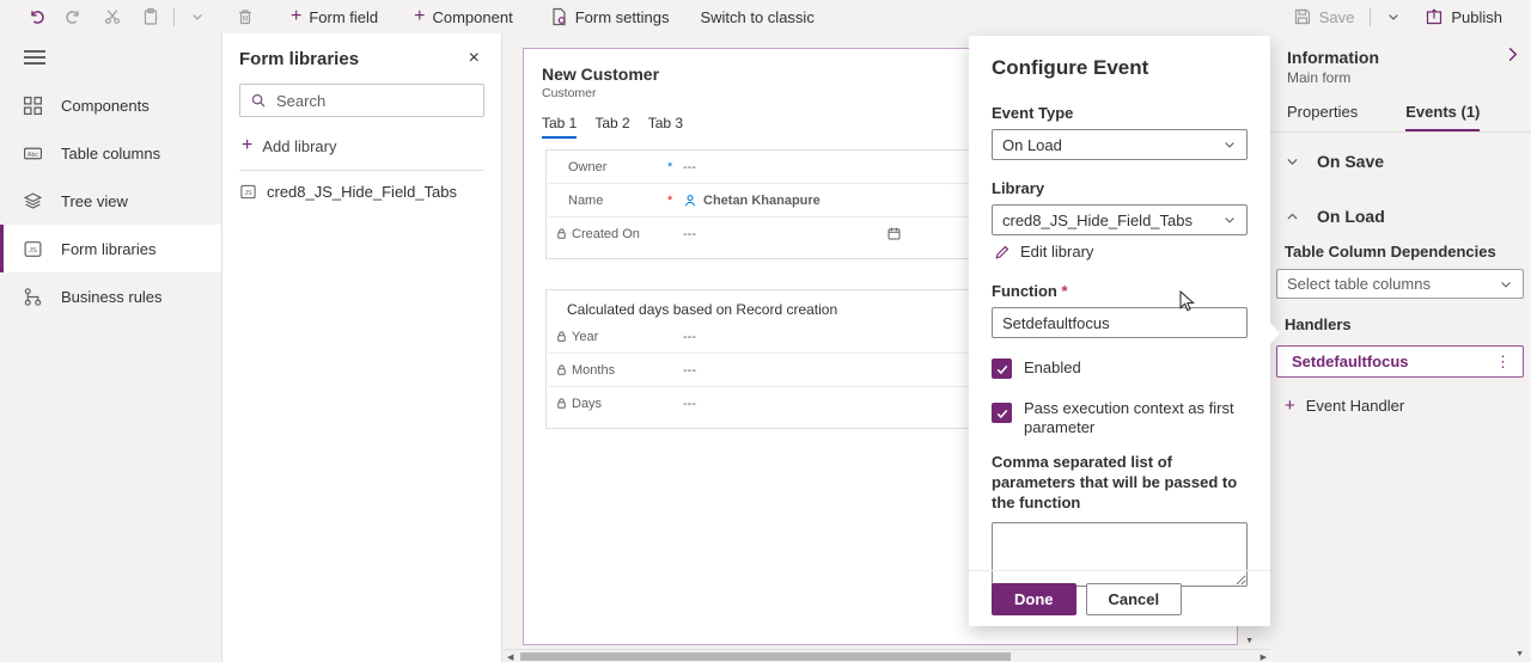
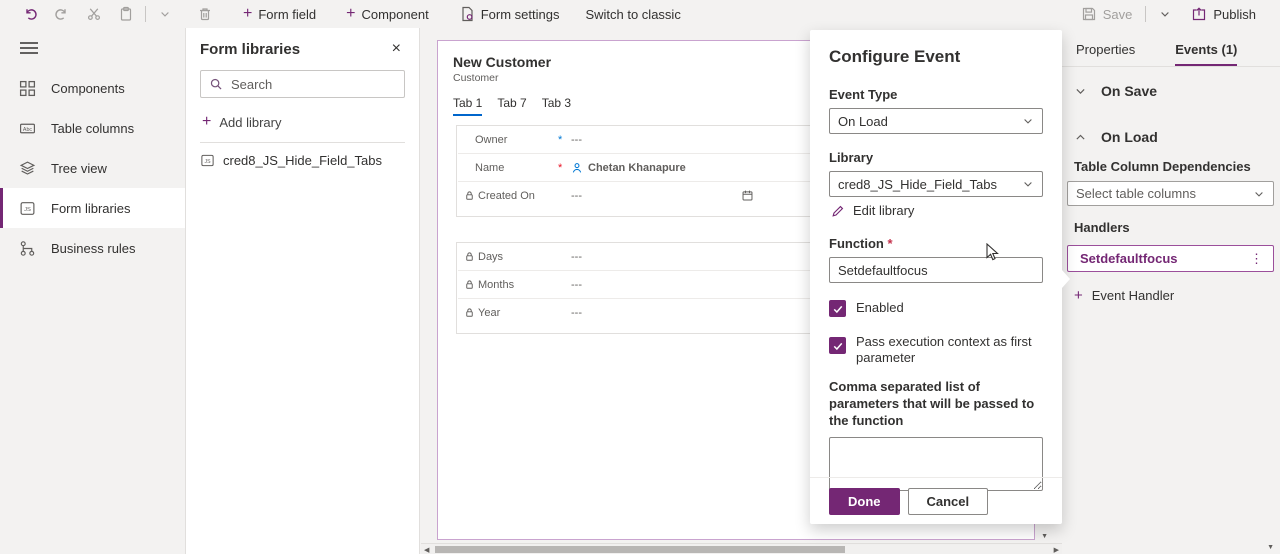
  +
  Form field
  +
  Component
  Form settings
  Switch to classic
  Save
  Publish
  Components
  Table columns
  Tree view
  Form libraries
  Business rules
  Form libraries
  ×
  Search
  +
  Add library
  cred8_JS_Hide_Field_Tabs
  New Customer
  Customer
  Tab 1
- Tab 2
+ Tab 7
  Tab 3
  Owner
  *
  ---
  Name
  *
  Chetan Khanapure
  Created On
  ---
- Calculated days based on Record creation
- Year
+ Days
  ---
  Months
  ---
- Days
+ Year
  ---
- Information
- Main form
  Properties
  Events (1)
  On Save
  On Load
  Table Column Dependencies
  Select table columns
  Handlers
  Setdefaultfocus
  ⋮
  +
  Event Handler
  Configure Event
  Event Type
  On Load
  Library
  cred8_JS_Hide_Field_Tabs
  Edit library
  Function *
  Setdefaultfocus
  Enabled
  Pass execution context as first parameter
  Comma separated list of parameters that will be passed to the function
  Done
  Cancel
